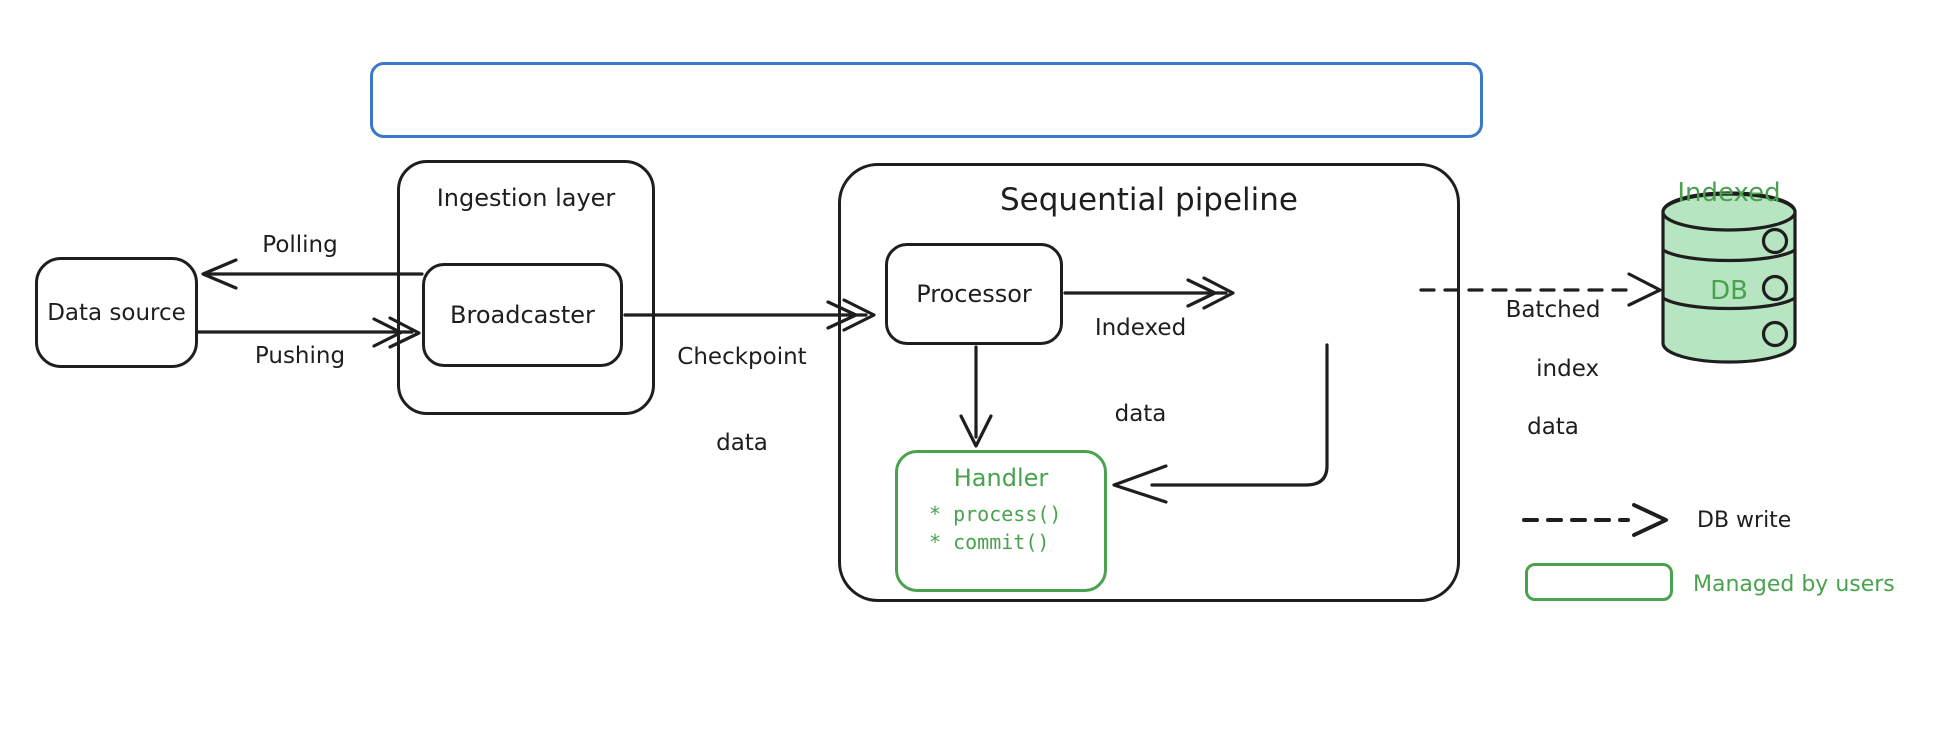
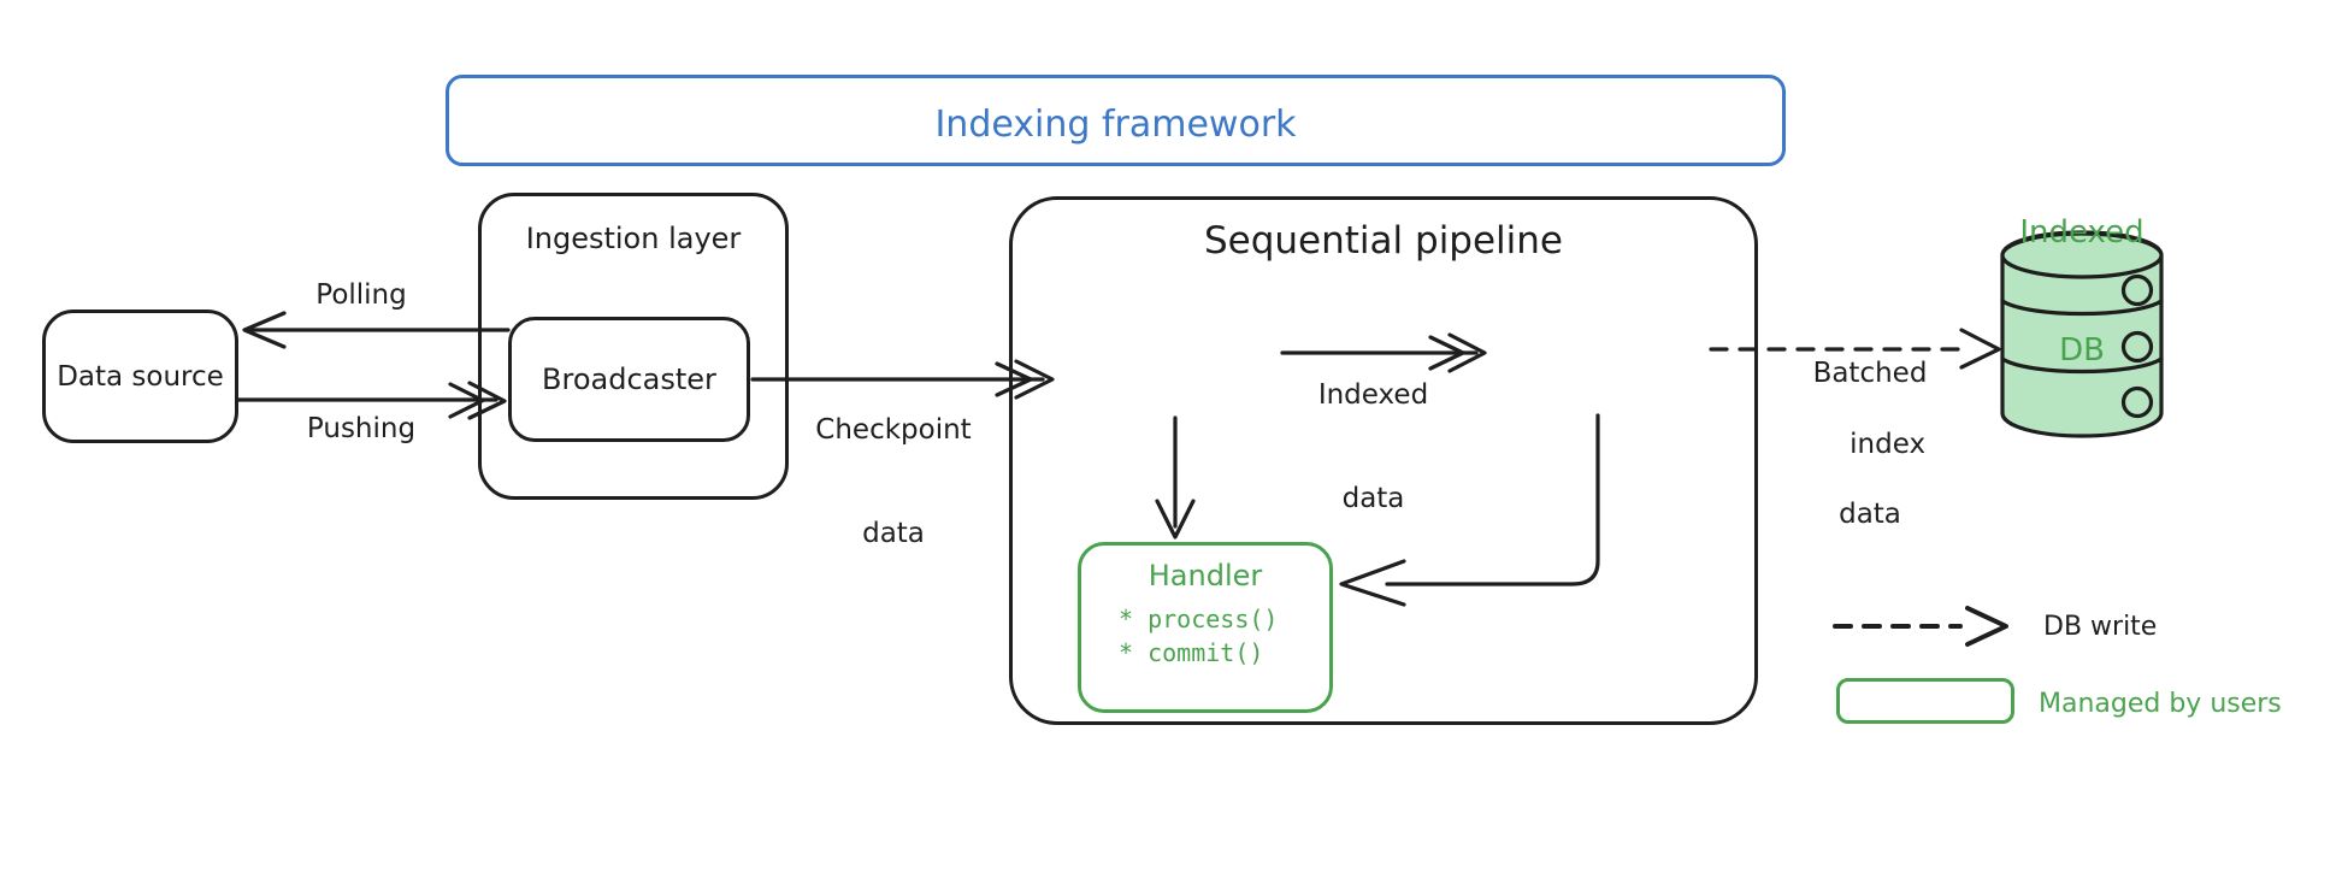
+ Indexing framework
  Data source
  Ingestion layer
  Broadcaster
  Sequential pipeline
- Processor
  Handler
  * process()
  * commit()
  Polling
  Pushing
  Checkpoint
  data
  Indexed
  data
  Batched
  index
  data
  Indexed
  DB
  DB write
  Managed by users
